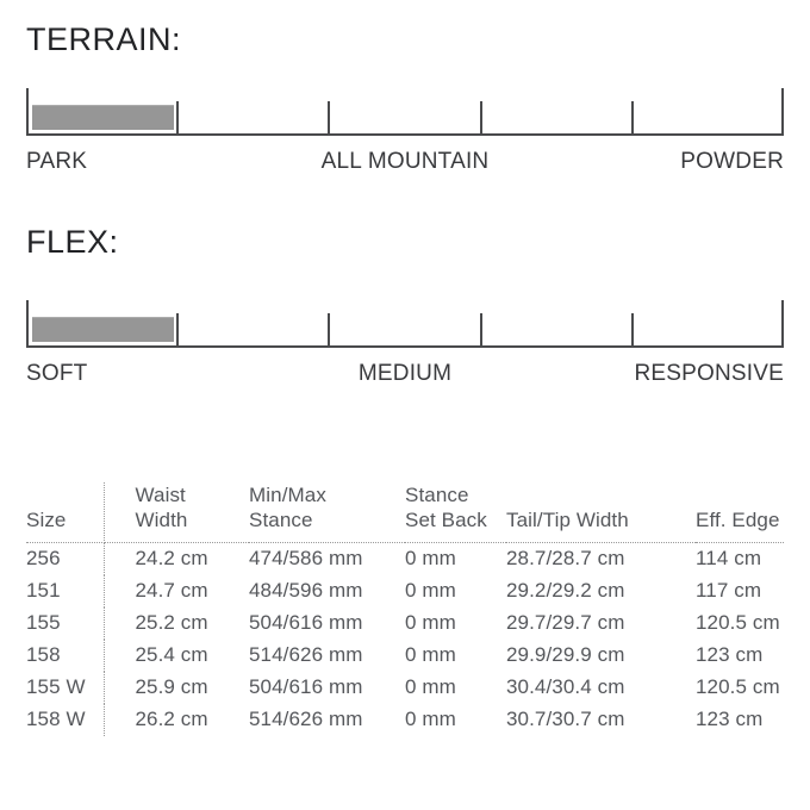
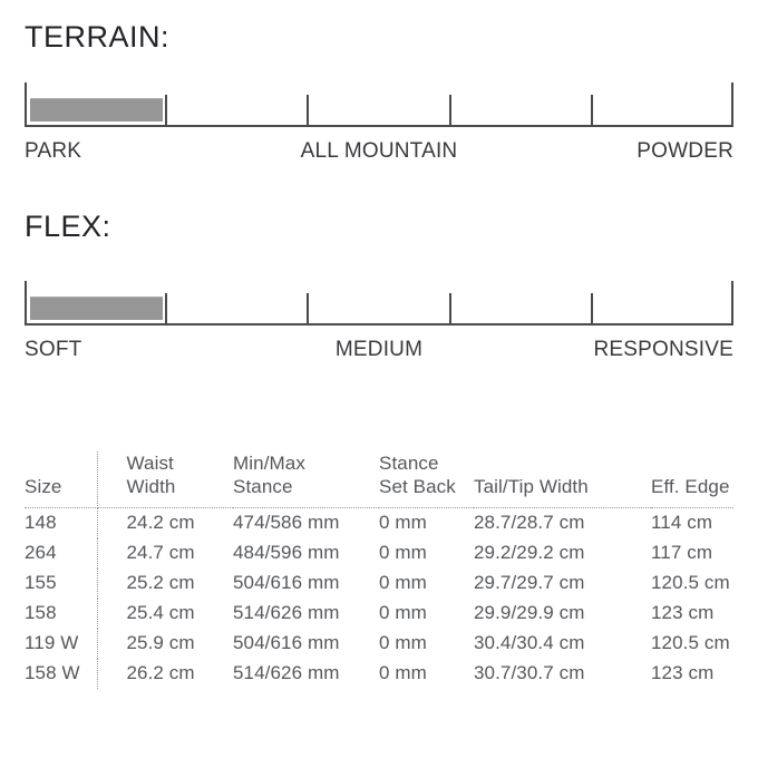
  TERRAIN:
  PARK
  ALL MOUNTAIN
  POWDER
  FLEX:
  SOFT
  MEDIUM
  RESPONSIVE
  Size	Waist Width	Min/Max Stance	Stance Set Back	Tail/Tip Width	Eff. Edge
- 256	24.2 cm	474/586 mm	0 mm	28.7/28.7 cm	114 cm
+ 148	24.2 cm	474/586 mm	0 mm	28.7/28.7 cm	114 cm
- 151	24.7 cm	484/596 mm	0 mm	29.2/29.2 cm	117 cm
+ 264	24.7 cm	484/596 mm	0 mm	29.2/29.2 cm	117 cm
  155	25.2 cm	504/616 mm	0 mm	29.7/29.7 cm	120.5 cm
  158	25.4 cm	514/626 mm	0 mm	29.9/29.9 cm	123 cm
- 155 W	25.9 cm	504/616 mm	0 mm	30.4/30.4 cm	120.5 cm
+ 119 W	25.9 cm	504/616 mm	0 mm	30.4/30.4 cm	120.5 cm
  158 W	26.2 cm	514/626 mm	0 mm	30.7/30.7 cm	123 cm
